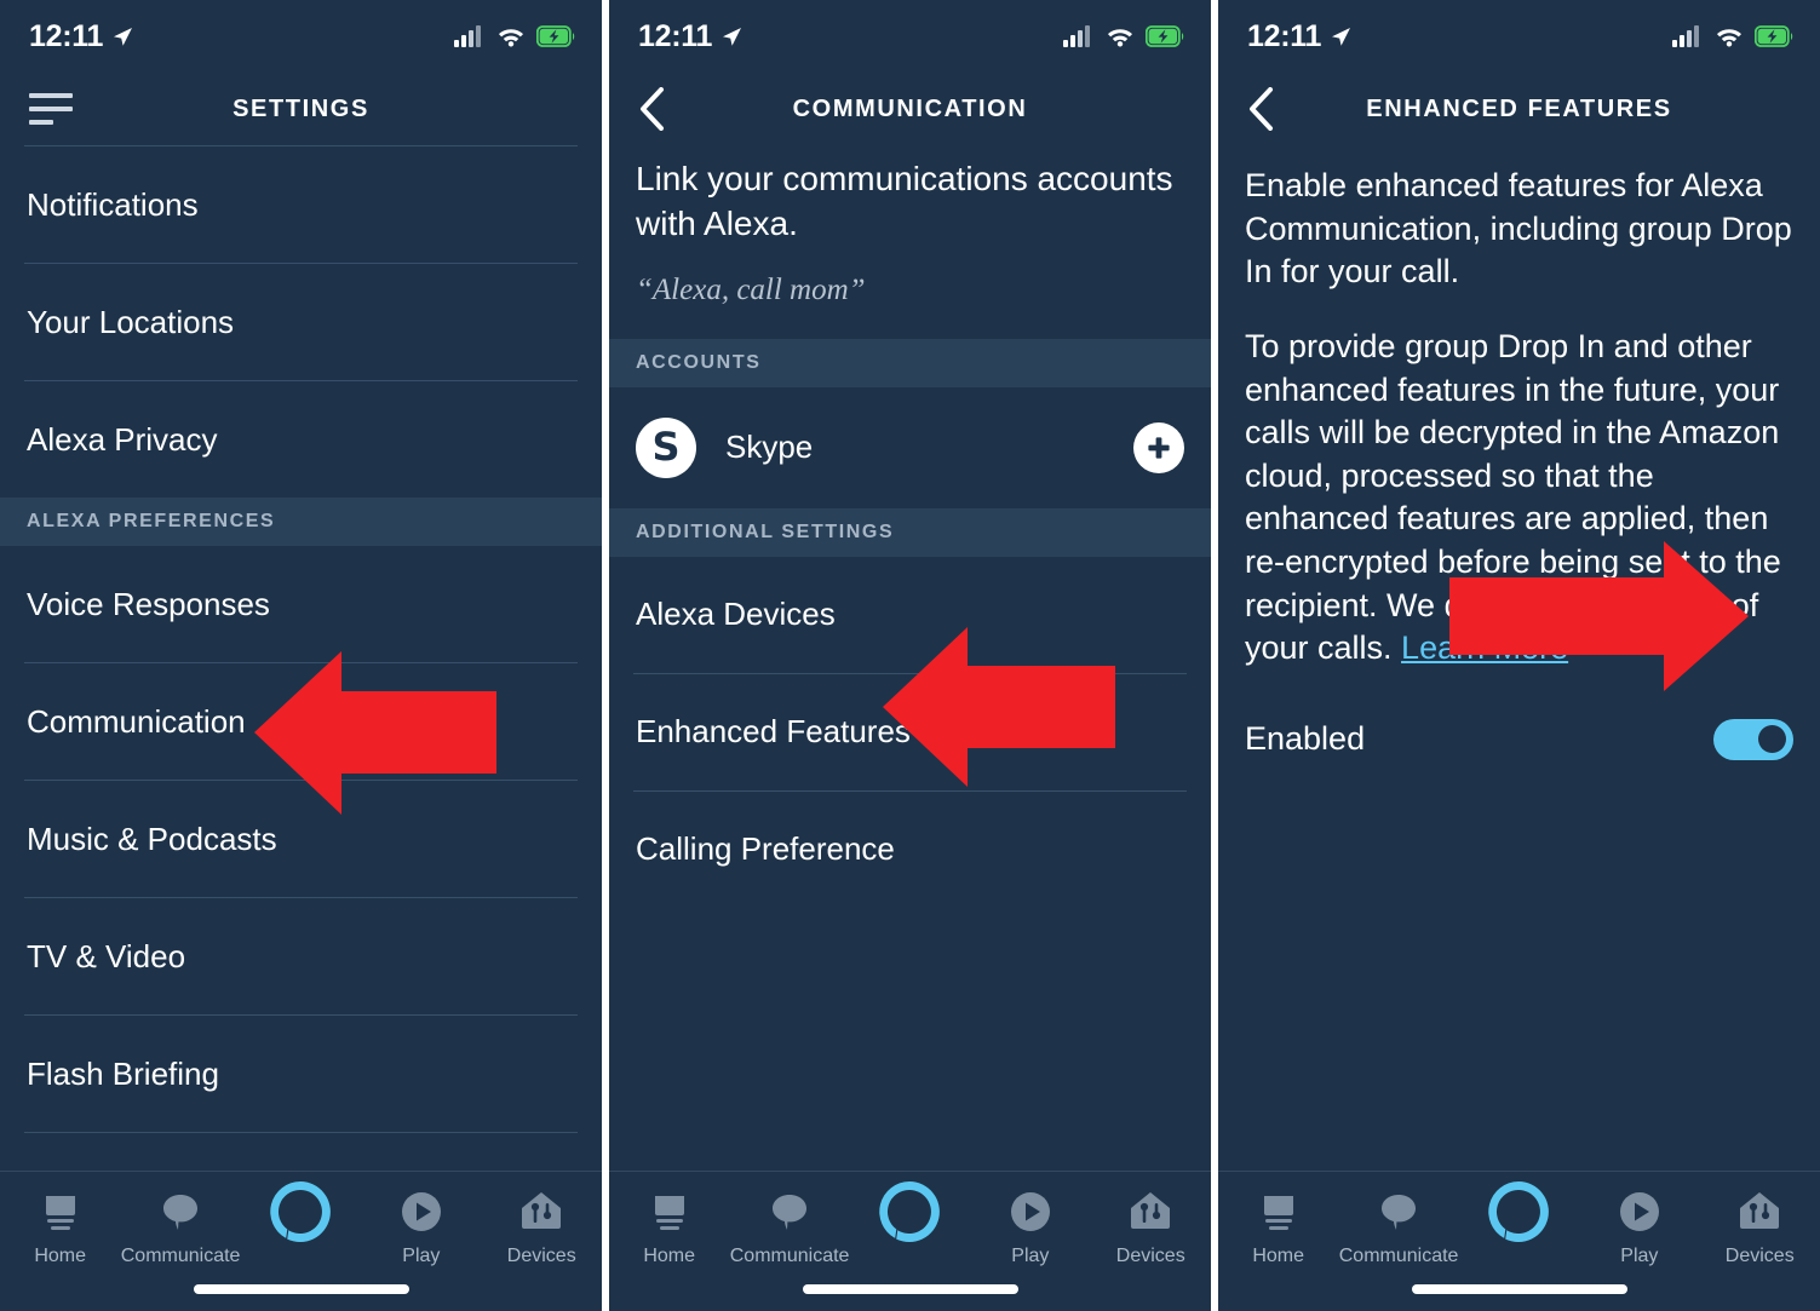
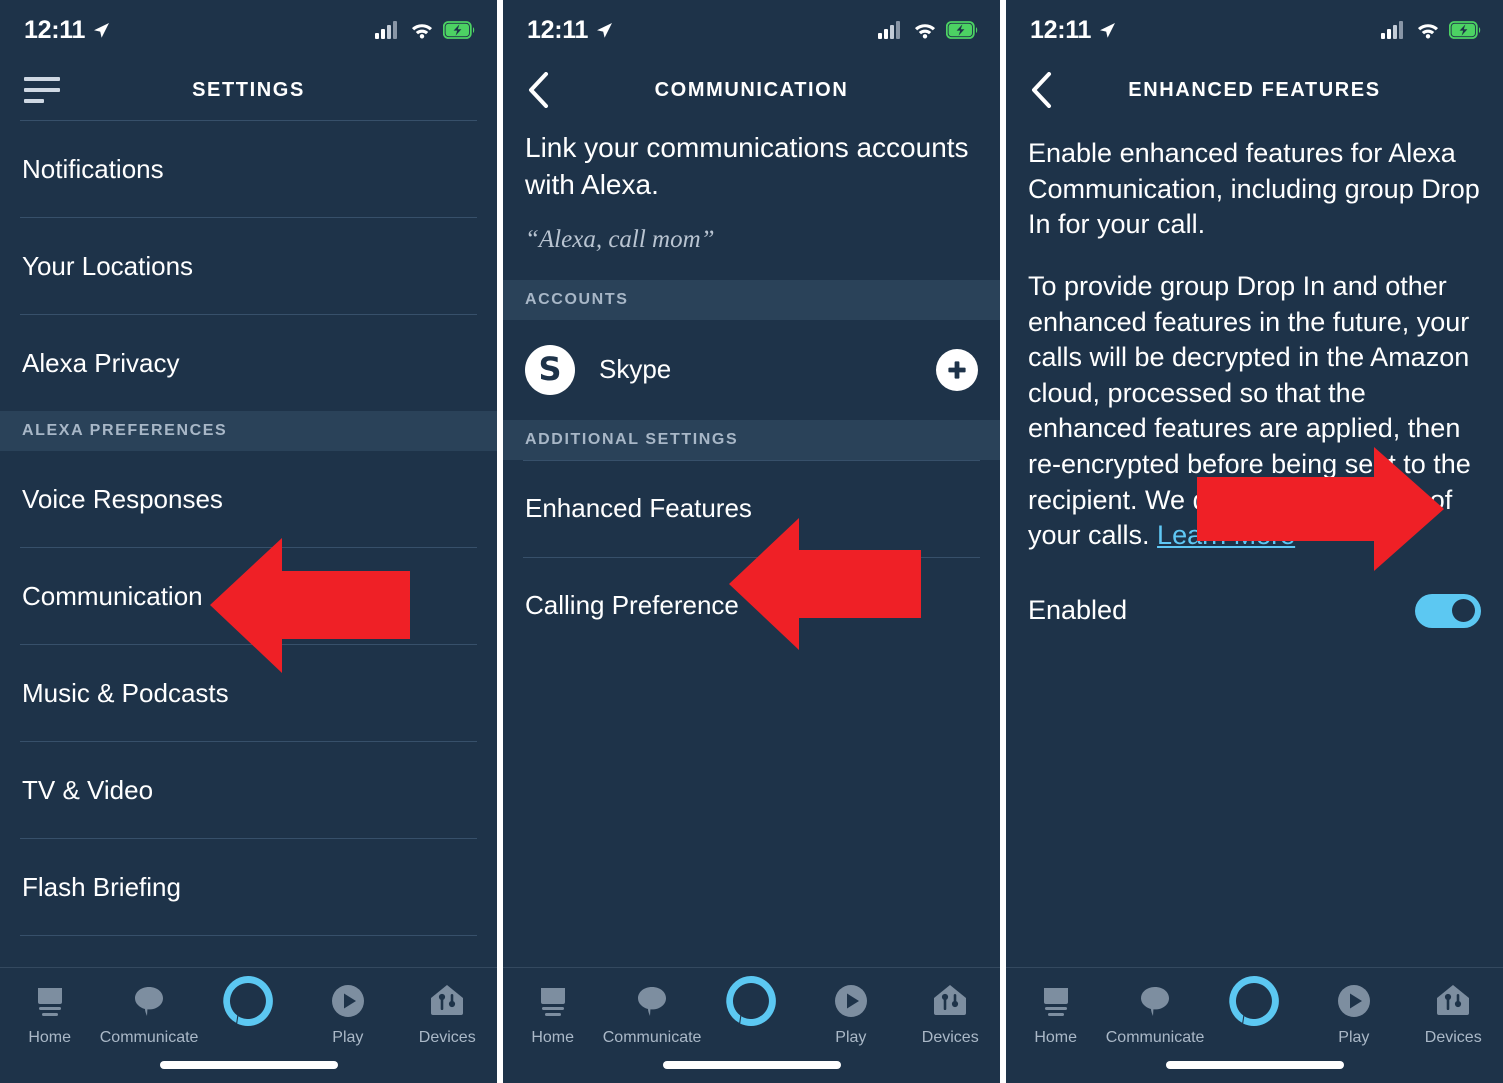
  12:11
  SETTINGS
  Notifications
  Your Locations
  Alexa Privacy
  ALEXA PREFERENCES
  Voice Responses
  Communication
  Music & Podcasts
  TV & Video
  Flash Briefing
  Home
  Communicate
  Play
  Devices
  12:11
  COMMUNICATION
  Link your communications accounts with Alexa.
  “Alexa, call mom”
  ACCOUNTS
  S
  Skype
  ADDITIONAL SETTINGS
- Alexa Devices
  Enhanced Features
  Calling Preference
  Home
  Communicate
  Play
  Devices
  12:11
  ENHANCED FEATURES
  Enable enhanced features for Alexa Communication, including group Drop In for your call.
  To provide group Drop In and other enhanced features in the future, your calls will be decrypted in the Amazon cloud, processed so that the enhanced features are applied, then re-encrypted before being se to the recipient. We of your calls. Lea
  Enabled
  Home
  Communicate
  Play
  Devices
